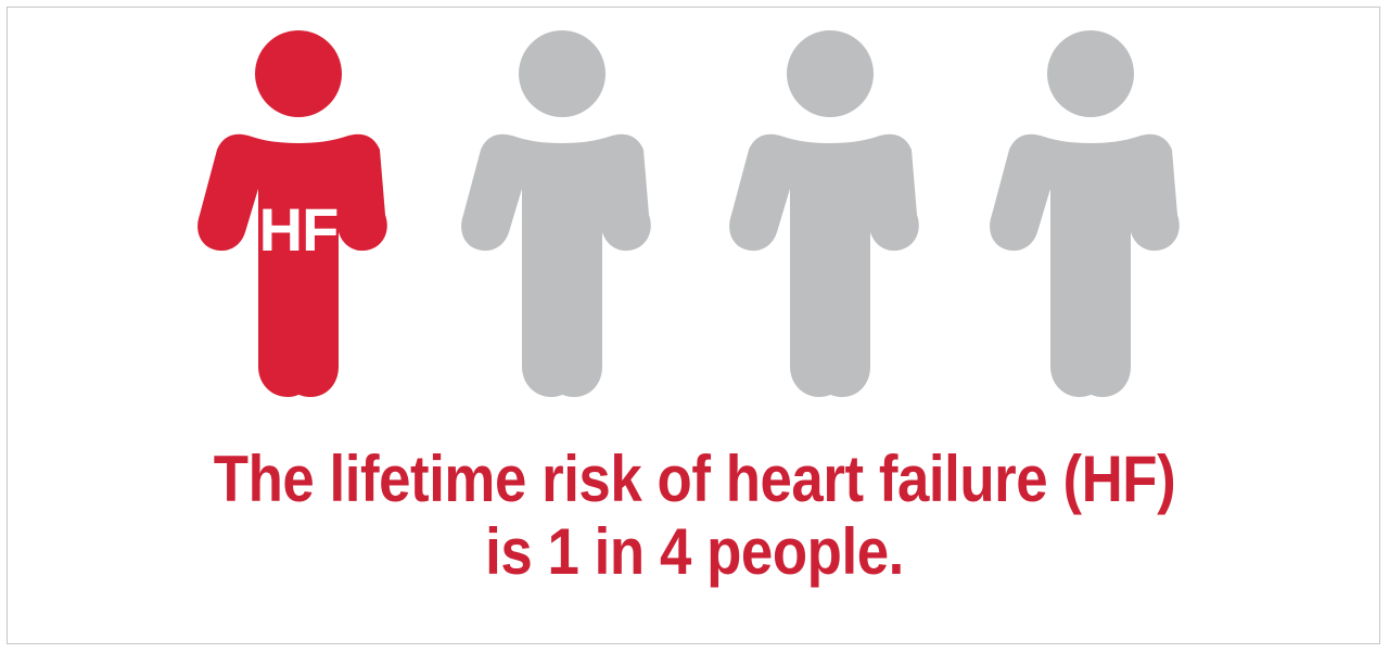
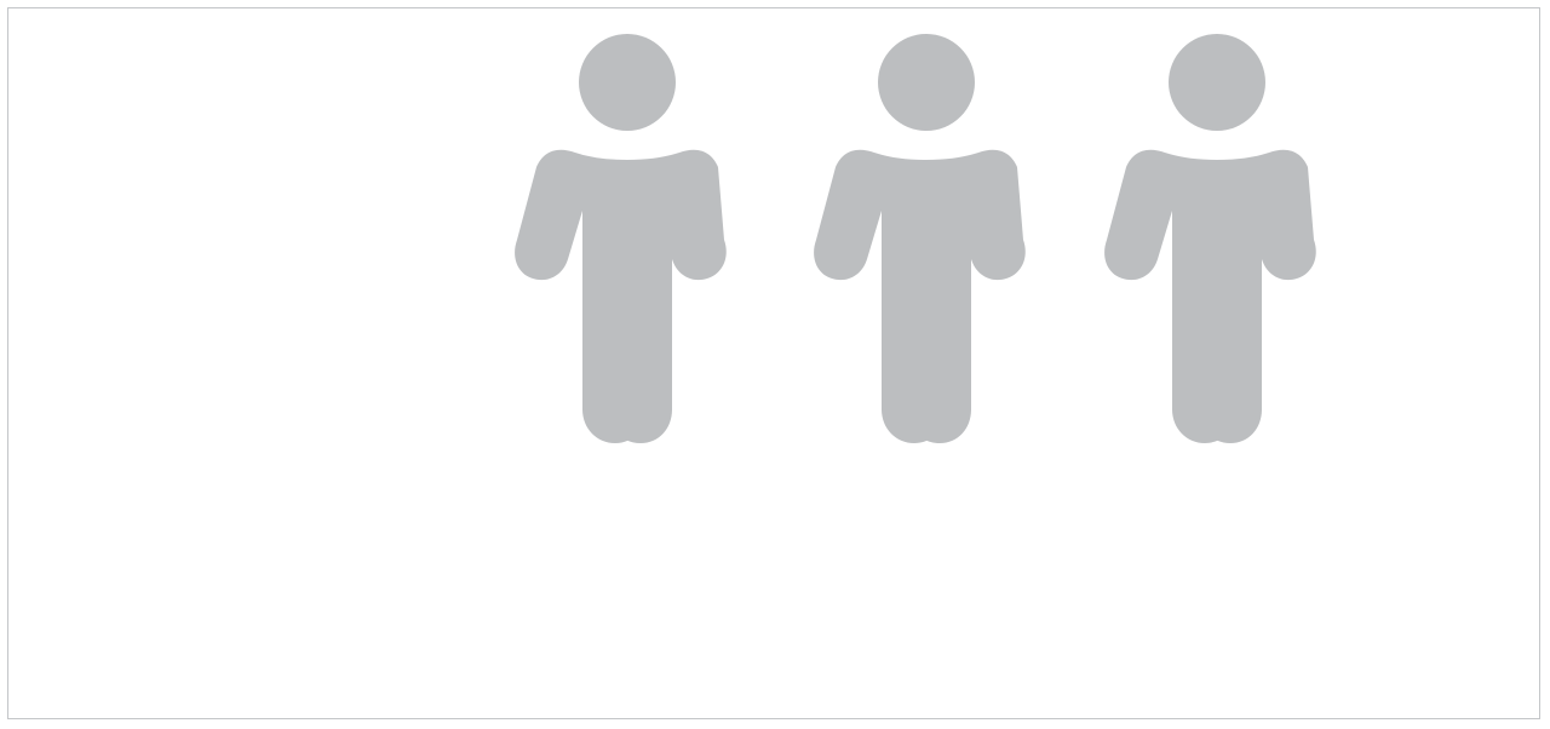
- HF
- The lifetime risk of heart failure (HF)
- is 1 in 4 people.
